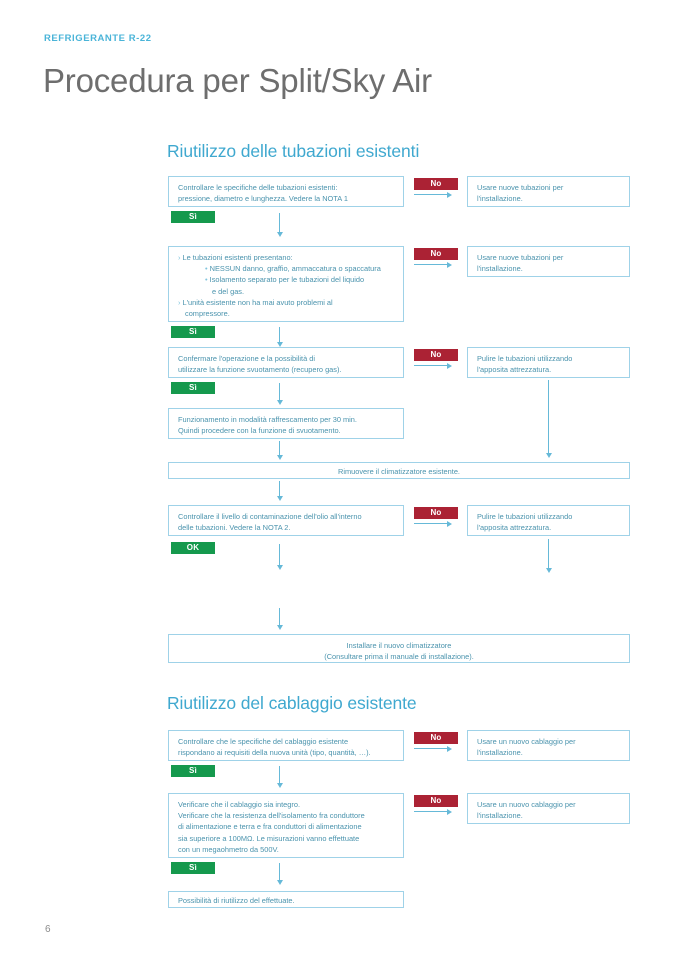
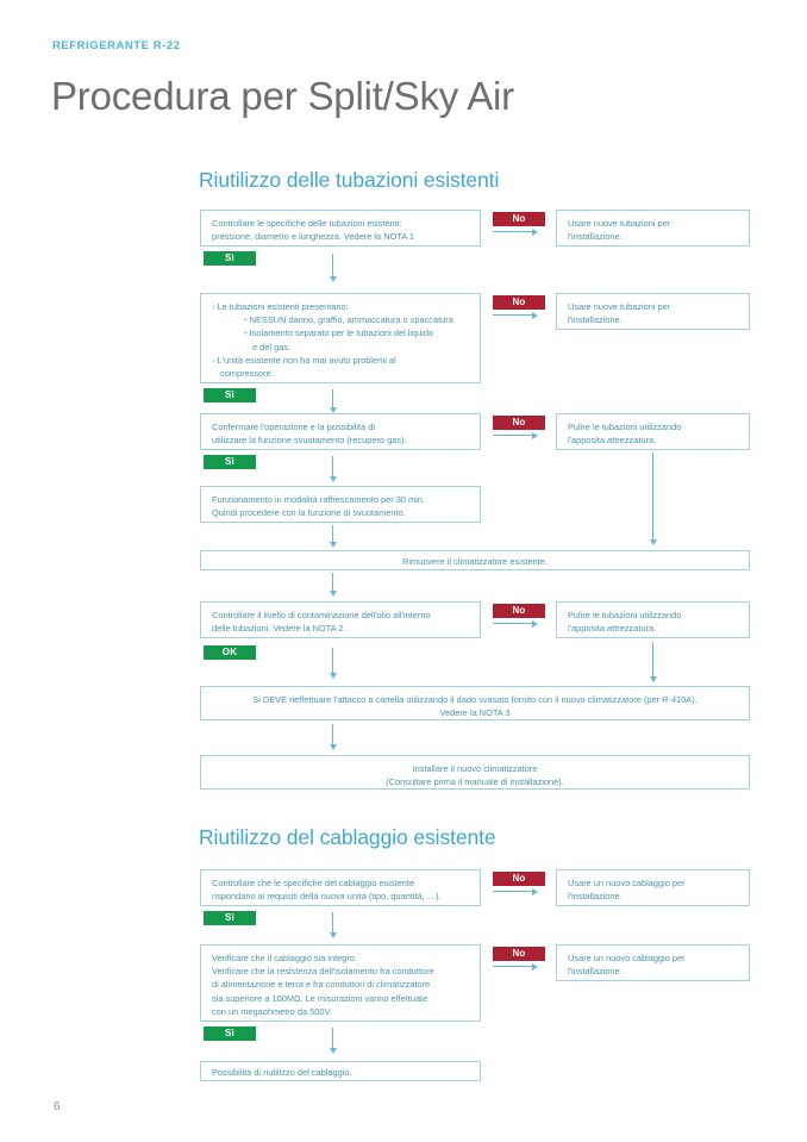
  REFRIGERANTE R-22
  Procedura per Split/Sky Air
  Riutilizzo delle tubazioni esistenti
  Controllare le specifiche delle tubazioni esistenti:
  pressione, diametro e lunghezza. Vedere la NOTA 1
  Sì
  No
  Usare nuove tubazioni per
  l'installazione.
  › Le tubazioni esistenti presentano:
  • NESSUN danno, graffio, ammaccatura o spaccatura
  • Isolamento separato per le tubazioni del liquido
  e del gas.
  › L'unità esistente non ha mai avuto problemi al
  compressore.
  Sì
  No
  Usare nuove tubazioni per
  l'installazione.
  Confermare l'operazione e la possibilità di
  utilizzare la funzione svuotamento (recupero gas).
  Sì
  No
  Pulire le tubazioni utilizzando
  l'apposita attrezzatura.
  Funzionamento in modalità raffrescamento per 30 min.
  Quindi procedere con la funzione di svuotamento.
  Rimuovere il climatizzatore esistente.
  Controllare il livello di contaminazione dell'olio all'interno
  delle tubazioni. Vedere la NOTA 2.
  OK
  No
  Pulire le tubazioni utilizzando
  l'apposita attrezzatura.
+ Si DEVE rieffettuare l'attacco a cartella utilizzando il dado svasato fornito con il nuovo climatizzatore (per R-410A).
+ Vedere la NOTA 3
  Installare il nuovo climatizzatore
  (Consultare prima il manuale di installazione).
  Riutilizzo del cablaggio esistente
  Controllare che le specifiche del cablaggio esistente
  rispondano ai requisiti della nuova unità (tipo, quantità, …).
  Sì
  No
  Usare un nuovo cablaggio per
  l'installazione.
  Verificare che il cablaggio sia integro.
  Verificare che la resistenza dell'isolamento fra conduttore
- di alimentazione e terra e fra conduttori di alimentazione
+ di alimentazione e terra e fra conduttori di climatizzatore
  sia superiore a 100MΩ. Le misurazioni vanno effettuate
  con un megaohmetro da 500V.
  Sì
  No
  Usare un nuovo cablaggio per
  l'installazione.
- Possibilità di riutilizzo del effettuate.
+ Possibilità di riutilizzo del cablaggio.
  6
